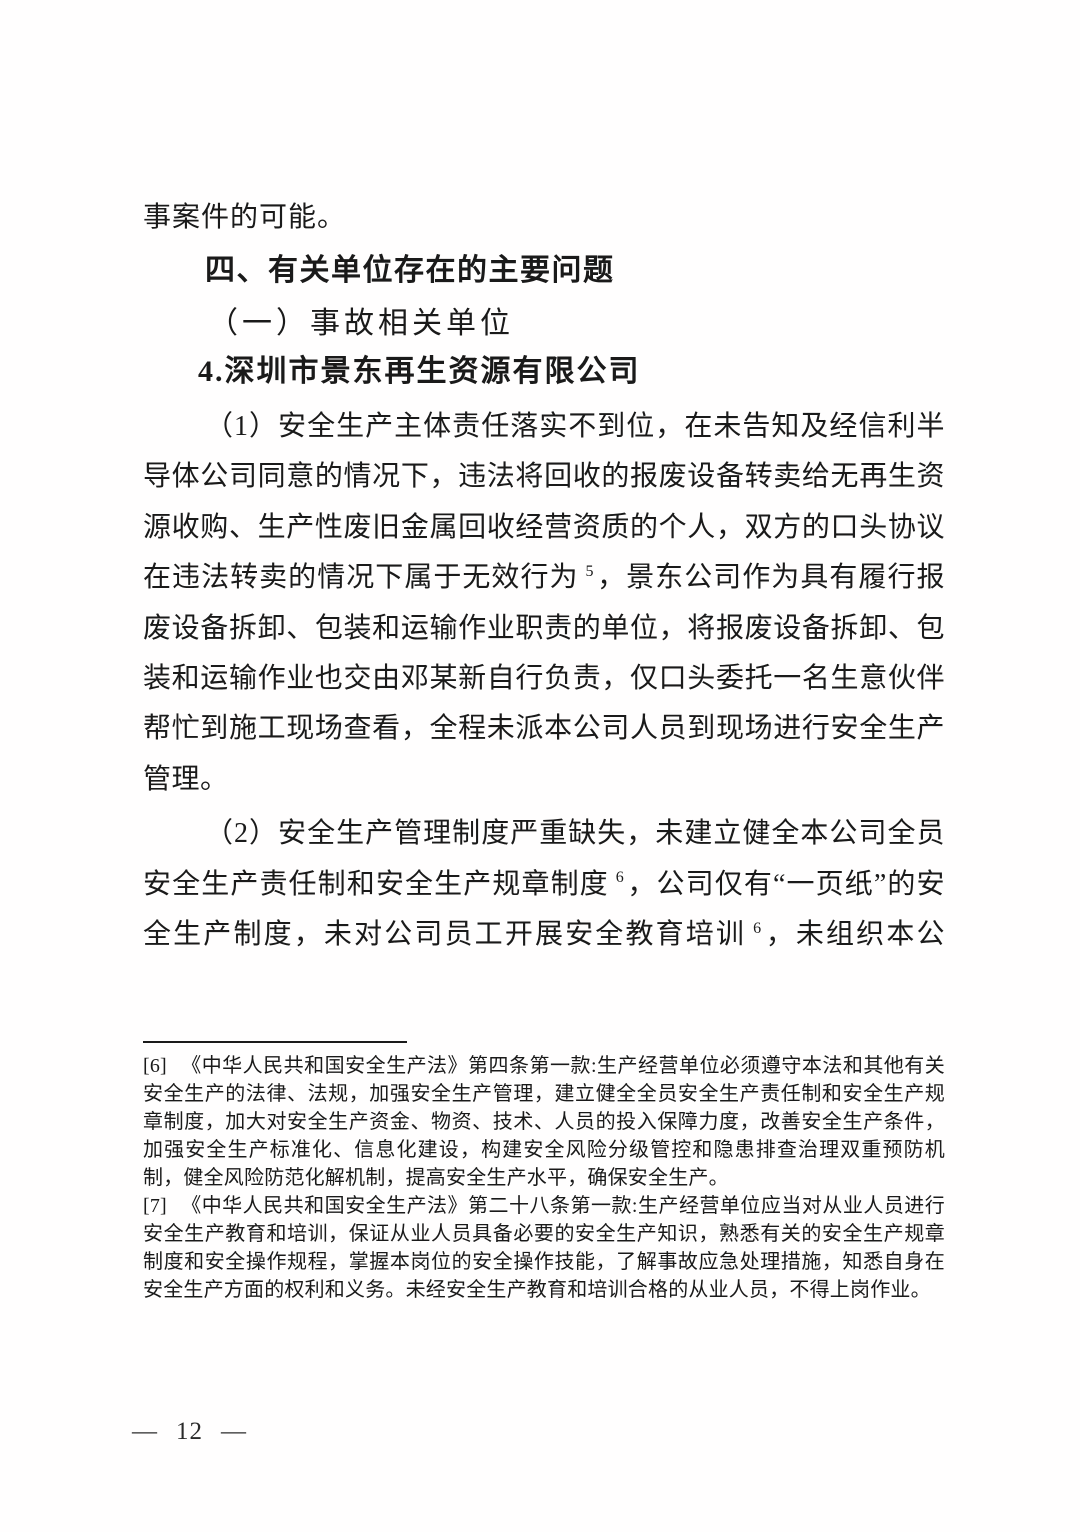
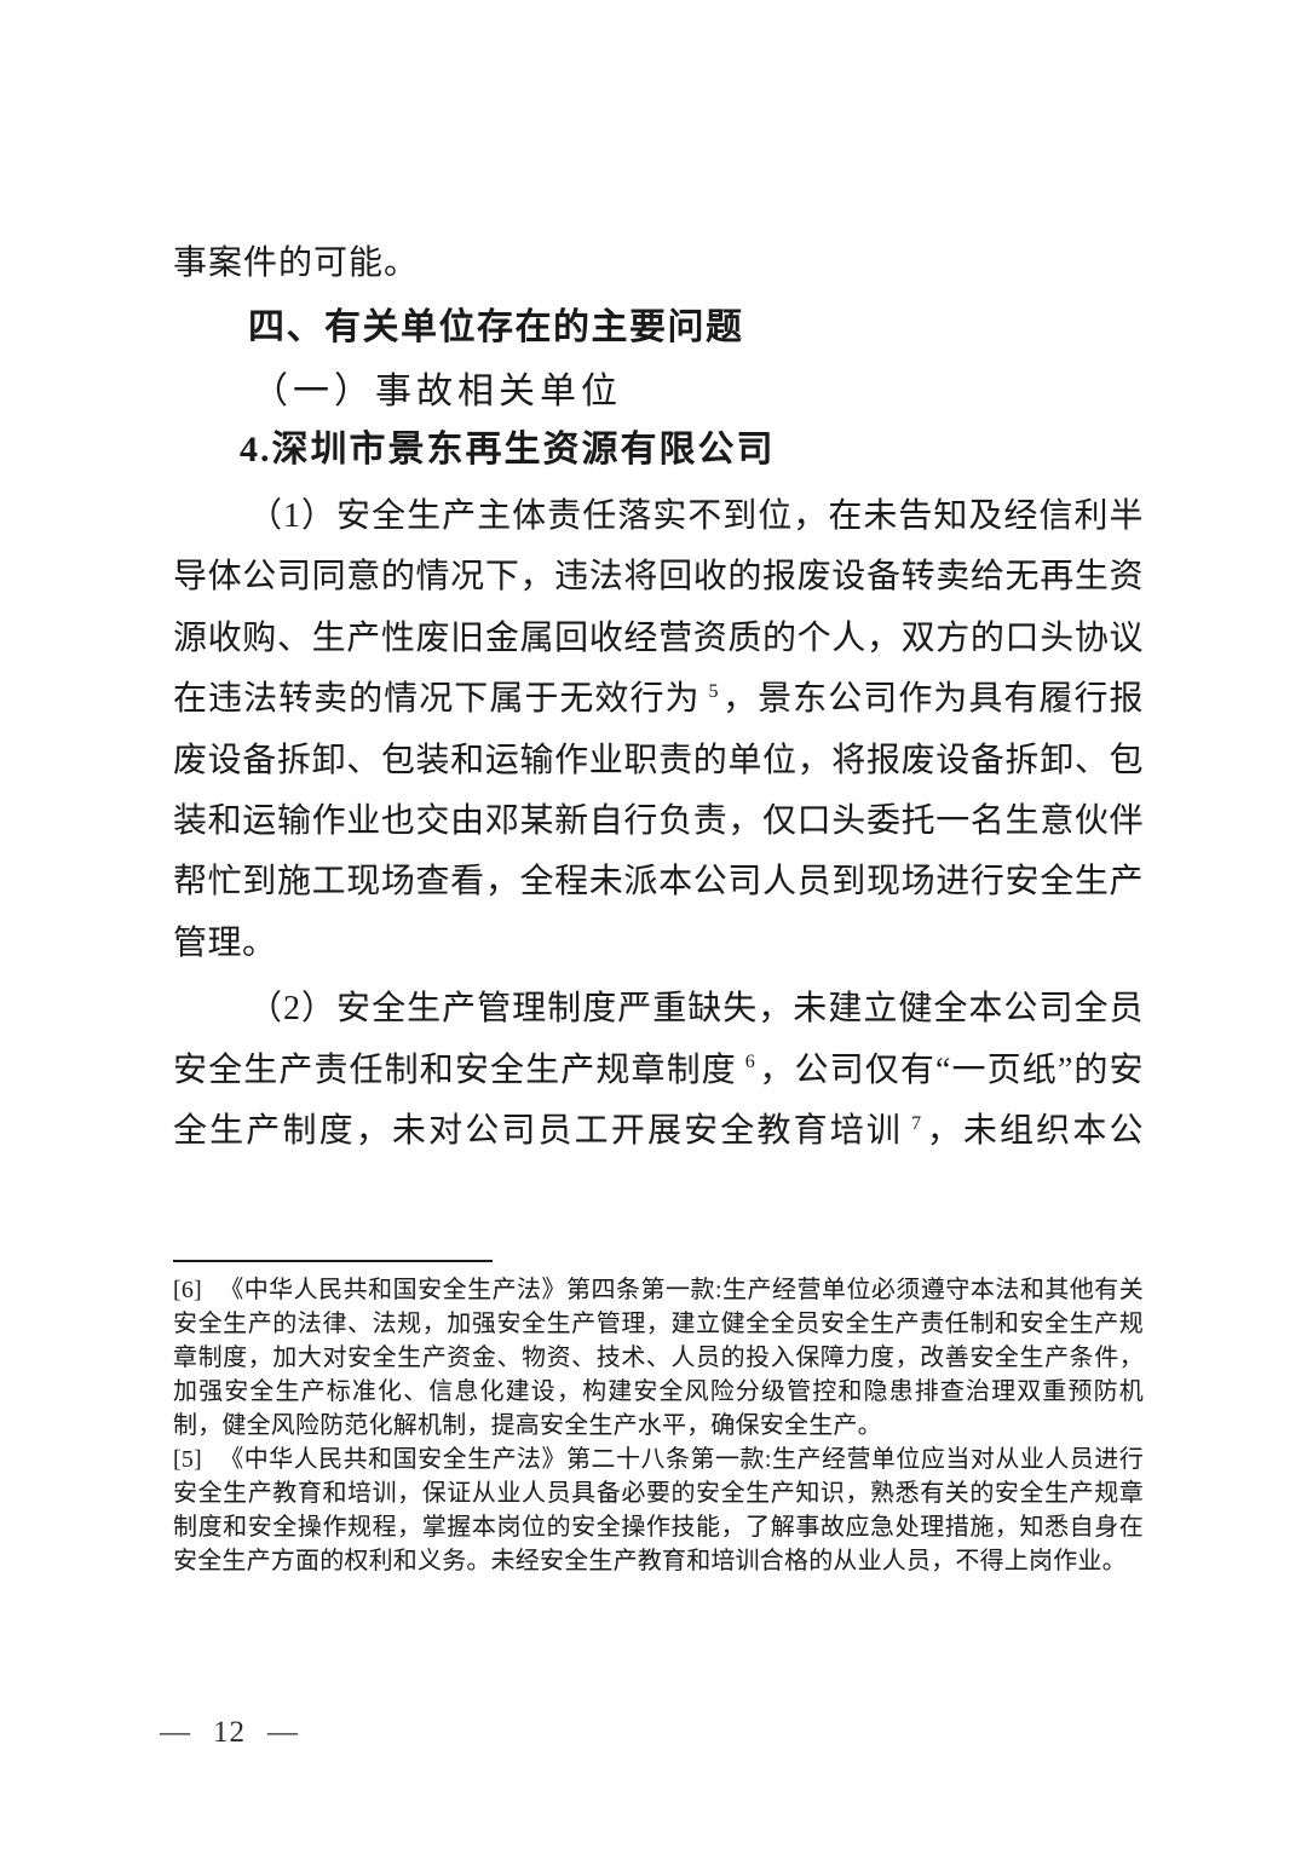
  事案件的可能。
  四、有关单位存在的主要问题
  （一）事故相关单位
  4.深圳市景东再生资源有限公司
  （1）安全生产主体责任落实不到位，在未告知及经信利半导体公司同意的情况下，违法将回收的报废设备转卖给无再生资源收购、生产性废旧金属回收经营资质的个人，双方的口头协议在违法转卖的情况下属于无效行为 5 ，景东公司作为具有履行报废设备拆卸、包装和运输作业职责的单位，将报废设备拆卸、包装和运输作业也交由邓某新自行负责，仅口头委托一名生意伙伴帮忙到施工现场查看，全程未派本公司人员到现场进行安全生产管理。
- （2）安全生产管理制度严重缺失，未建立健全本公司全员安全生产责任制和安全生产规章制度 6 ，公司仅有“一页纸”的安全生产制度，未对公司员工开展安全教育培训 6 ，未组织本公
+ （2）安全生产管理制度严重缺失，未建立健全本公司全员安全生产责任制和安全生产规章制度 6 ，公司仅有“一页纸”的安全生产制度，未对公司员工开展安全教育培训 7 ，未组织本公
  [6] 《中华人民共和国安全生产法》第四条第一款:生产经营单位必须遵守本法和其他有关安全生产的法律、法规，加强安全生产管理，建立健全全员安全生产责任制和安全生产规章制度，加大对安全生产资金、物资、技术、人员的投入保障力度，改善安全生产条件，加强安全生产标准化、信息化建设，构建安全风险分级管控和隐患排查治理双重预防机制，健全风险防范化解机制，提高安全生产水平，确保安全生产。
- [7] 《中华人民共和国安全生产法》第二十八条第一款:生产经营单位应当对从业人员进行安全生产教育和培训，保证从业人员具备必要的安全生产知识，熟悉有关的安全生产规章制度和安全操作规程，掌握本岗位的安全操作技能，了解事故应急处理措施，知悉自身在安全生产方面的权利和义务。未经安全生产教育和培训合格的从业人员，不得上岗作业。
+ [5] 《中华人民共和国安全生产法》第二十八条第一款:生产经营单位应当对从业人员进行安全生产教育和培训，保证从业人员具备必要的安全生产知识，熟悉有关的安全生产规章制度和安全操作规程，掌握本岗位的安全操作技能，了解事故应急处理措施，知悉自身在安全生产方面的权利和义务。未经安全生产教育和培训合格的从业人员，不得上岗作业。
  — 12 —
